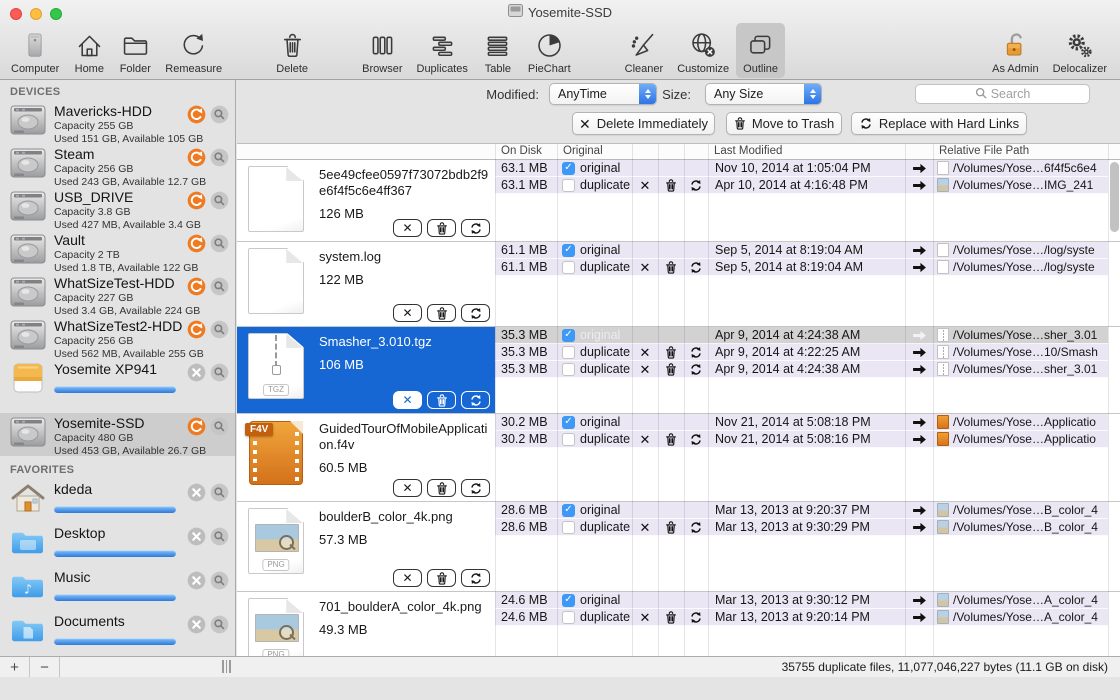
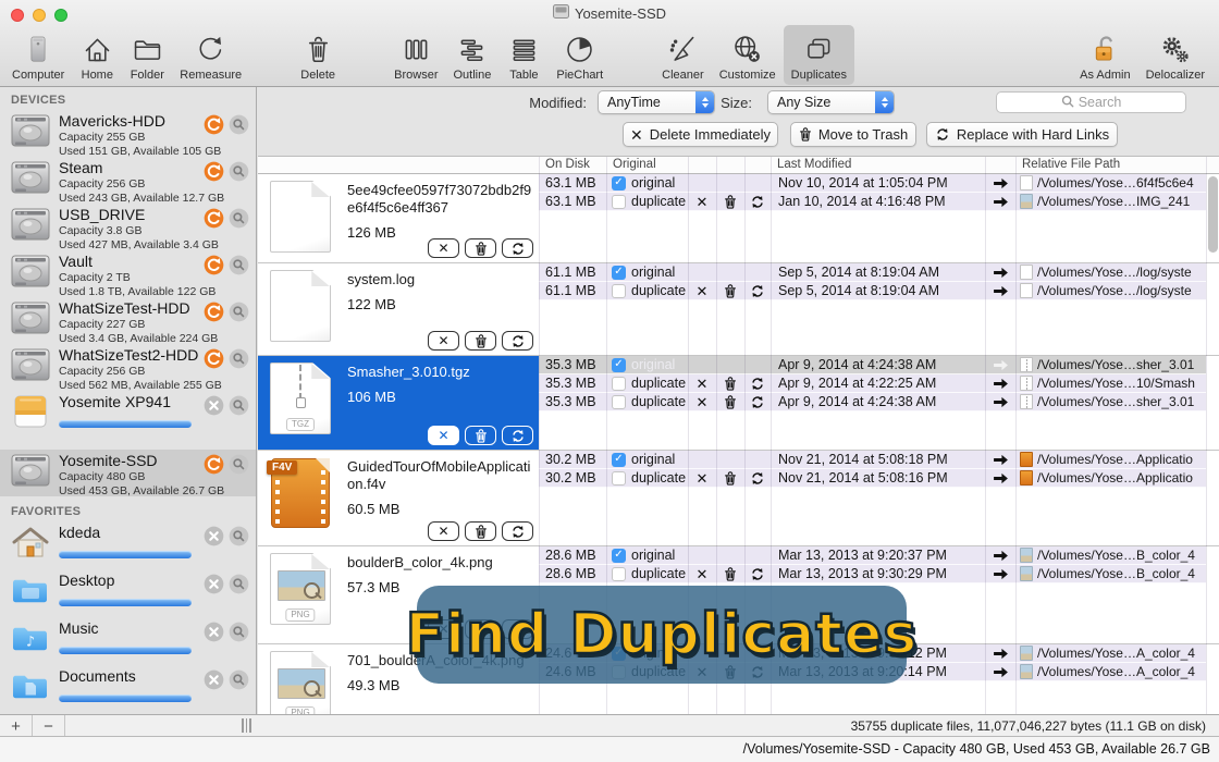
  Yosemite-SSD
  Computer
  Home
  Folder
  Remeasure
  Delete
  Browser
- Duplicates
+ Outline
  Table
  PieChart
  Cleaner
  Customize
- Outline
+ Duplicates
  As Admin
  Delocalizer
  DEVICES
  Mavericks-HDD
  Capacity 255 GB
  Used 151 GB, Available 105 GB
  Steam
  Capacity 256 GB
  Used 243 GB, Available 12.7 GB
  USB_DRIVE
  Capacity 3.8 GB
  Used 427 MB, Available 3.4 GB
  Vault
  Capacity 2 TB
  Used 1.8 TB, Available 122 GB
  WhatSizeTest-HDD
  Capacity 227 GB
  Used 3.4 GB, Available 224 GB
  WhatSizeTest2-HDD
  Capacity 256 GB
  Used 562 MB, Available 255 GB
  Yosemite XP941
  Yosemite-SSD
  Capacity 480 GB
  Used 453 GB, Available 26.7 GB
  FAVORITES
  kdeda
  Desktop
  ♪
  Music
  Documents
  Modified:
  AnyTime
  Size:
  Any Size
  Search
  ✕
  Delete Immediately
  Move to Trash
  Replace with Hard Links
  On Disk
  Original
  Last Modified
  Relative File Path
  5ee49cfee0597f73072bdb2f9e6f4f5c6e4ff367
  126 MB
  ✕
  63.1 MB
  ✓
  original
  Nov 10, 2014 at 1:05:04 PM
  /Volumes/Yose…6f4f5c6e4
  63.1 MB
  duplicate
  ✕
- Apr 10, 2014 at 4:16:48 PM
+ Jan 10, 2014 at 4:16:48 PM
  /Volumes/Yose…IMG_241
  system.log
  122 MB
  ✕
  61.1 MB
  ✓
  original
  Sep 5, 2014 at 8:19:04 AM
  /Volumes/Yose…/log/syste
  61.1 MB
  duplicate
  ✕
  Sep 5, 2014 at 8:19:04 AM
  /Volumes/Yose…/log/syste
  TGZ
  Smasher_3.010.tgz
  106 MB
  ✕
  35.3 MB
  ✓
  original
  Apr 9, 2014 at 4:24:38 AM
  /Volumes/Yose…sher_3.01
  35.3 MB
  duplicate
  ✕
  Apr 9, 2014 at 4:22:25 AM
  /Volumes/Yose…10/Smash
  35.3 MB
  duplicate
  ✕
  Apr 9, 2014 at 4:24:38 AM
  /Volumes/Yose…sher_3.01
  F4V
  GuidedTourOfMobileApplication.f4v
  60.5 MB
  ✕
  30.2 MB
  ✓
  original
  Nov 21, 2014 at 5:08:18 PM
  /Volumes/Yose…Applicatio
  30.2 MB
  duplicate
  ✕
  Nov 21, 2014 at 5:08:16 PM
  /Volumes/Yose…Applicatio
  PNG
  boulderB_color_4k.png
  57.3 MB
  ✕
  28.6 MB
  ✓
  original
  Mar 13, 2013 at 9:20:37 PM
  /Volumes/Yose…B_color_4
  28.6 MB
  duplicate
  ✕
  Mar 13, 2013 at 9:30:29 PM
  /Volumes/Yose…B_color_4
  PNG
  701_boulderA_color_4k.png
  49.3 MB
  24.6 MB
  ✓
  original
  Mar 13, 2013 at 9:30:12 PM
  /Volumes/Yose…A_color_4
  24.6 MB
  duplicate
  ✕
  Mar 13, 2013 at 9:20:14 PM
  /Volumes/Yose…A_color_4
  +
  −
  35755 duplicate files, 11,077,046,227 bytes (11.1 GB on disk)
+ /Volumes/Yosemite-SSD - Capacity 480 GB, Used 453 GB, Available 26.7 GB
+ Find Duplicates
